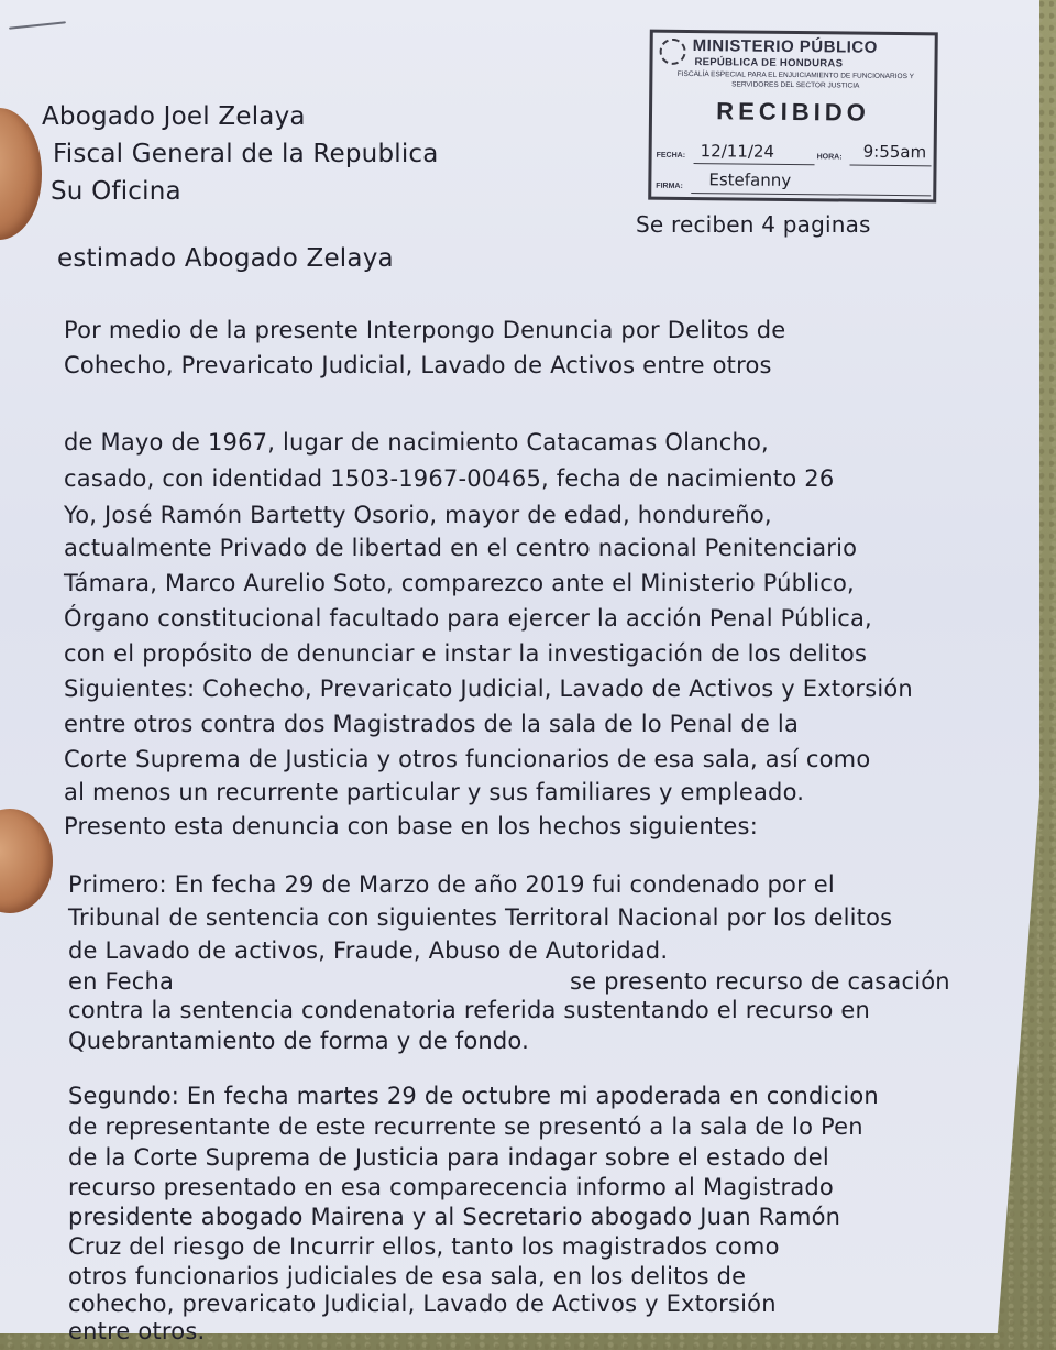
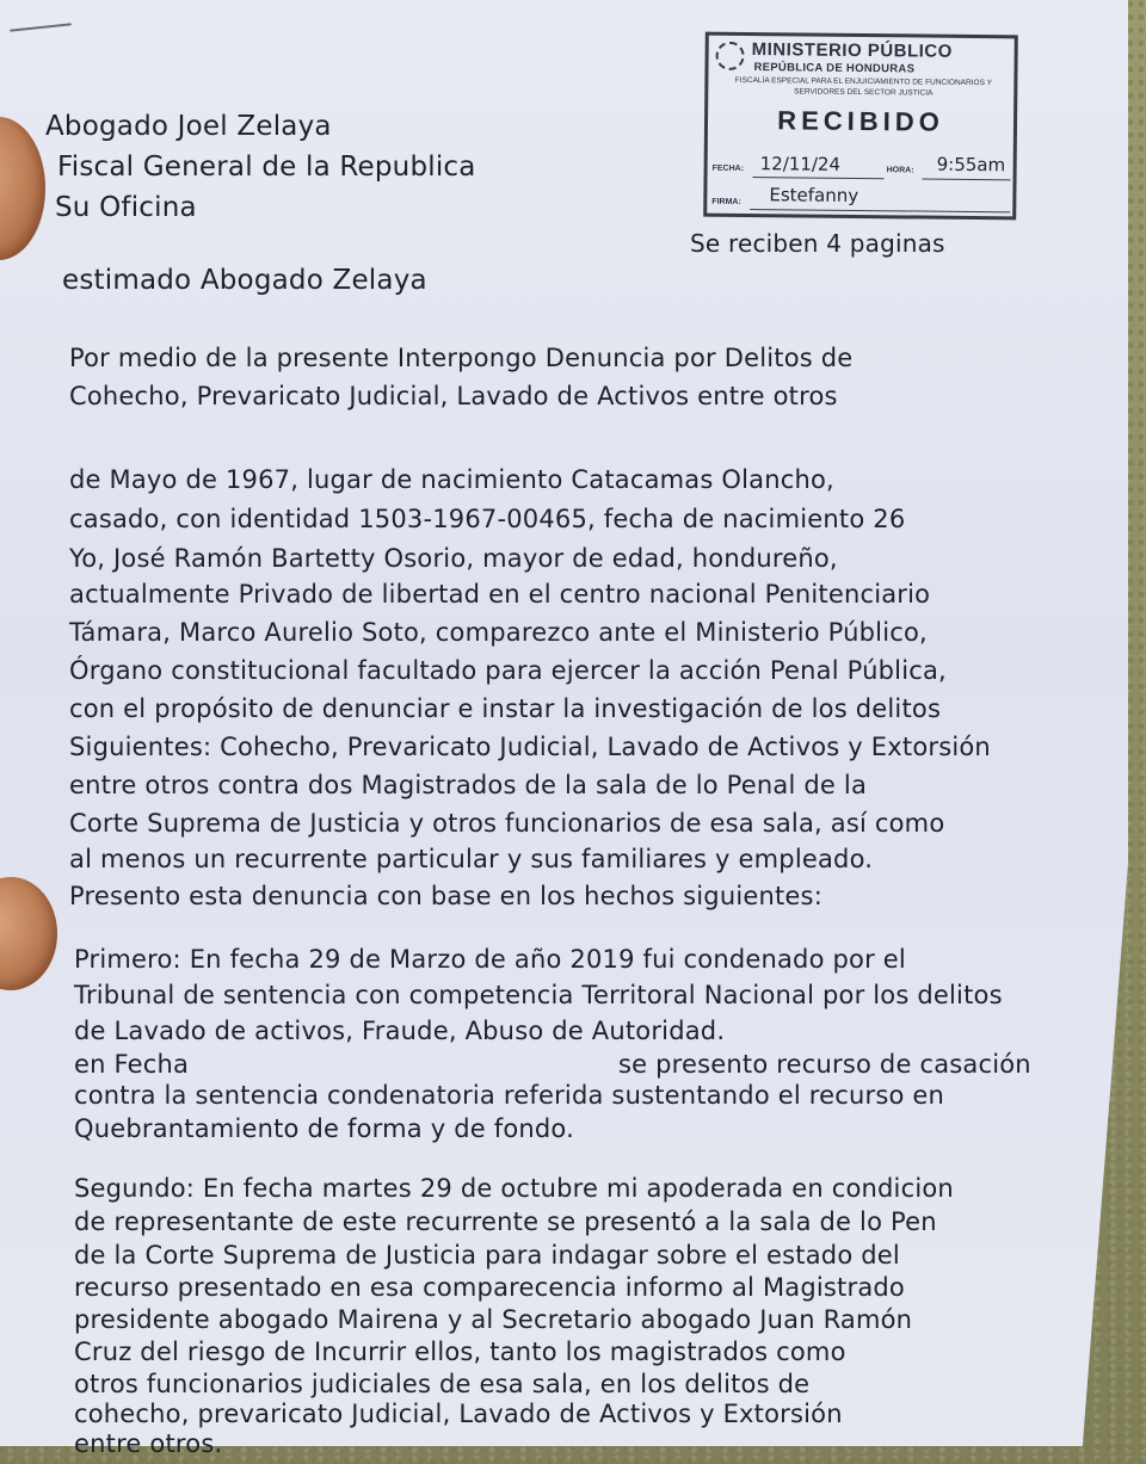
  MINISTERIO PÚBLICO
  REPÚBLICA DE HONDURAS
  FISCALÍA ESPECIAL PARA EL ENJUICIAMIENTO DE FUNCIONARIOS Y SERVIDORES DEL SECTOR JUSTICIA
  RECIBIDO
  12/11/24
  9:55am
  Estefanny
  Se reciben 4 paginas
  Abogado Joel Zelaya
  Fiscal General de la Republica
  Su Oficina
  estimado Abogado Zelaya
  Por medio de la presente Interpongo Denuncia por Delitos de
  Cohecho, Prevaricato Judicial, Lavado de Activos entre otros
  de Mayo de 1967, lugar de nacimiento Catacamas Olancho,
  casado, con identidad 1503-1967-00465, fecha de nacimiento 26
  Yo, José Ramón Bartetty Osorio, mayor de edad, hondureño,
  actualmente Privado de libertad en el centro nacional Penitenciario
  Támara, Marco Aurelio Soto, comparezco ante el Ministerio Público,
  Órgano constitucional facultado para ejercer la acción Penal Pública,
  con el propósito de denunciar e instar la investigación de los delitos
  Siguientes: Cohecho, Prevaricato Judicial, Lavado de Activos y Extorsión
  entre otros contra dos Magistrados de la sala de lo Penal de la
  Corte Suprema de Justicia y otros funcionarios de esa sala, así como
  al menos un recurrente particular y sus familiares y empleado.
  Presento esta denuncia con base en los hechos siguientes:
  Primero: En fecha 29 de Marzo de año 2019 fui condenado por el
- Tribunal de sentencia con siguientes Territoral Nacional por los delitos
+ Tribunal de sentencia con competencia Territoral Nacional por los delitos
  de Lavado de activos, Fraude, Abuso de Autoridad.
  en Fecha
  se presento recurso de casación
  contra la sentencia condenatoria referida sustentando el recurso en
  Quebrantamiento de forma y de fondo.
  Segundo: En fecha martes 29 de octubre mi apoderada en condicion
  de representante de este recurrente se presentó a la sala de lo Pen
  de la Corte Suprema de Justicia para indagar sobre el estado del
  recurso presentado en esa comparecencia informo al Magistrado
  presidente abogado Mairena y al Secretario abogado Juan Ramón
  Cruz del riesgo de Incurrir ellos, tanto los magistrados como
  otros funcionarios judiciales de esa sala, en los delitos de
  cohecho, prevaricato Judicial, Lavado de Activos y Extorsión
  entre otros.
